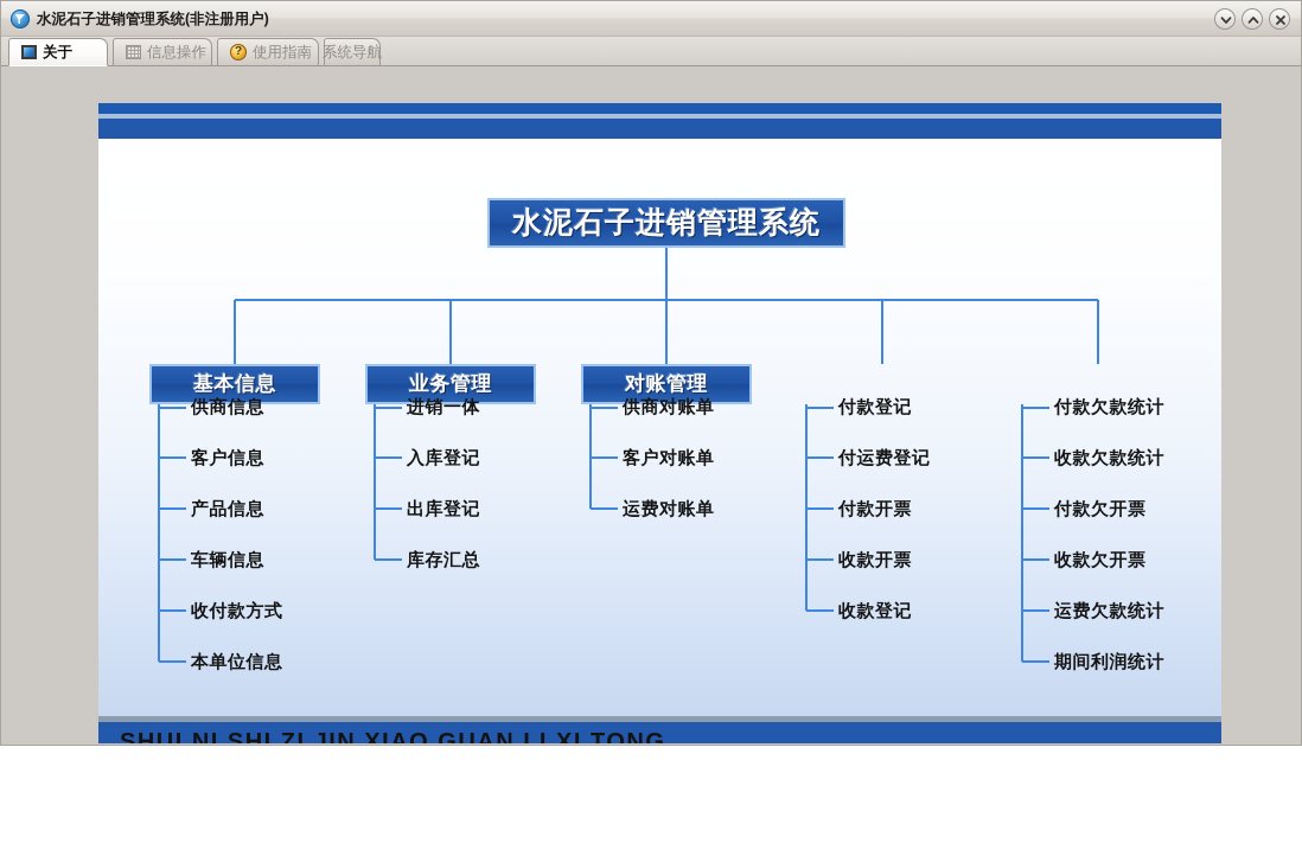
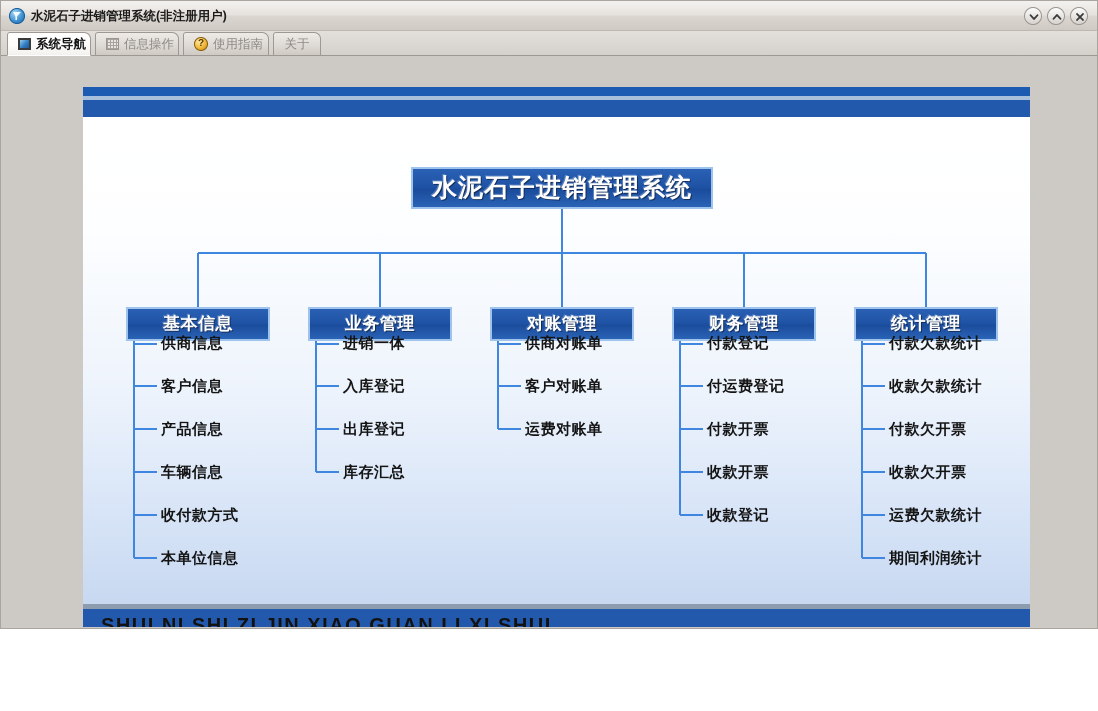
  水泥石子进销管理系统(非注册用户)
- 关于
+ 系统导航
  信息操作
  使用指南
- 系统导航
+ 关于
  水泥石子进销管理系统
  基本信息
  业务管理
  对账管理
+ 财务管理
+ 统计管理
  供商信息
  客户信息
  产品信息
  车辆信息
  收付款方式
  本单位信息
  进销一体
  入库登记
  出库登记
  库存汇总
  供商对账单
  客户对账单
  运费对账单
  付款登记
  付运费登记
  付款开票
  收款开票
  收款登记
  付款欠款统计
  收款欠款统计
  付款欠开票
  收款欠开票
  运费欠款统计
  期间利润统计
- SHUI NI SHI ZI JIN XIAO GUAN LI XI TONG
+ SHUI NI SHI ZI JIN XIAO GUAN LI XI SHUI
